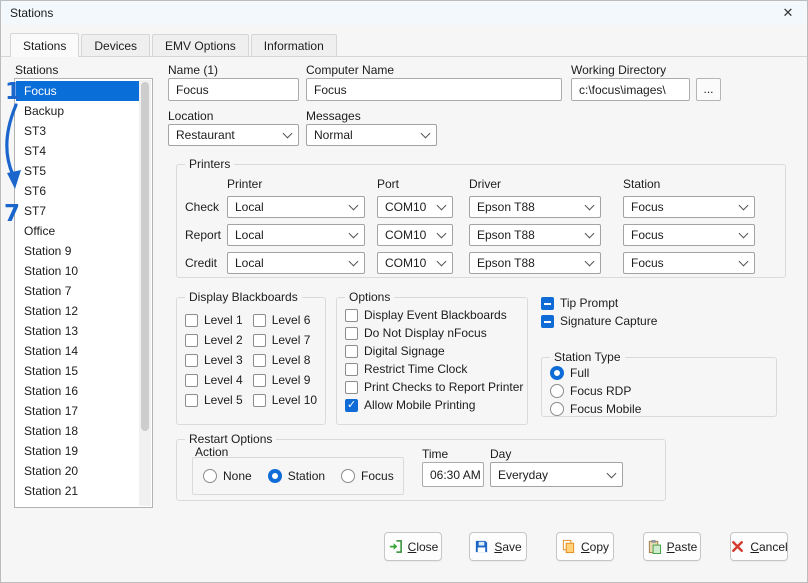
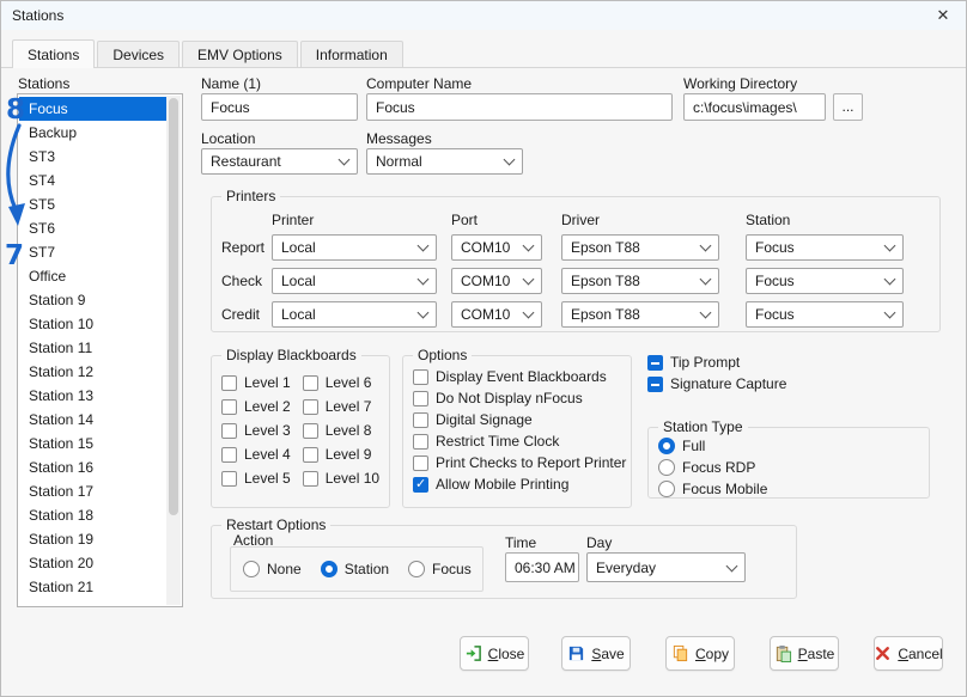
  Stations
  ✕
  Stations
  Devices
  EMV Options
  Information
  Stations
  Focus
  Backup
  ST3
  ST4
  ST5
  ST6
  ST7
  Office
  Station 9
  Station 10
- Station 7
+ Station 11
  Station 12
  Station 13
  Station 14
  Station 15
  Station 16
  Station 17
  Station 18
  Station 19
  Station 20
  Station 21
- 1
+ 8
  7
  Name (1)
  Focus
  Computer Name
  Focus
  Working Directory
  c:\focus\images\
  ...
  Location
  Restaurant
  Messages
  Normal
  Printers
  Printer
  Port
  Driver
  Station
- Check
+ Report
  Local
  COM10
  Epson T88
  Focus
- Report
+ Check
  Local
  COM10
  Epson T88
  Focus
  Credit
  Local
  COM10
  Epson T88
  Focus
  Display Blackboards
  Level 1
  Level 2
  Level 3
  Level 4
  Level 5
  Level 6
  Level 7
  Level 8
  Level 9
  Level 10
  Options
  Display Event Blackboards
  Do Not Display nFocus
  Digital Signage
  Restrict Time Clock
  Print Checks to Report Printer
  Allow Mobile Printing
  Tip Prompt
  Signature Capture
  Station Type
  Full
  Focus RDP
  Focus Mobile
  Restart Options
  Action
  None
  Station
  Focus
  Time
  06:30 AM
  Day
  Everyday
  Close
  Save
  Copy
  Paste
  Cancel
